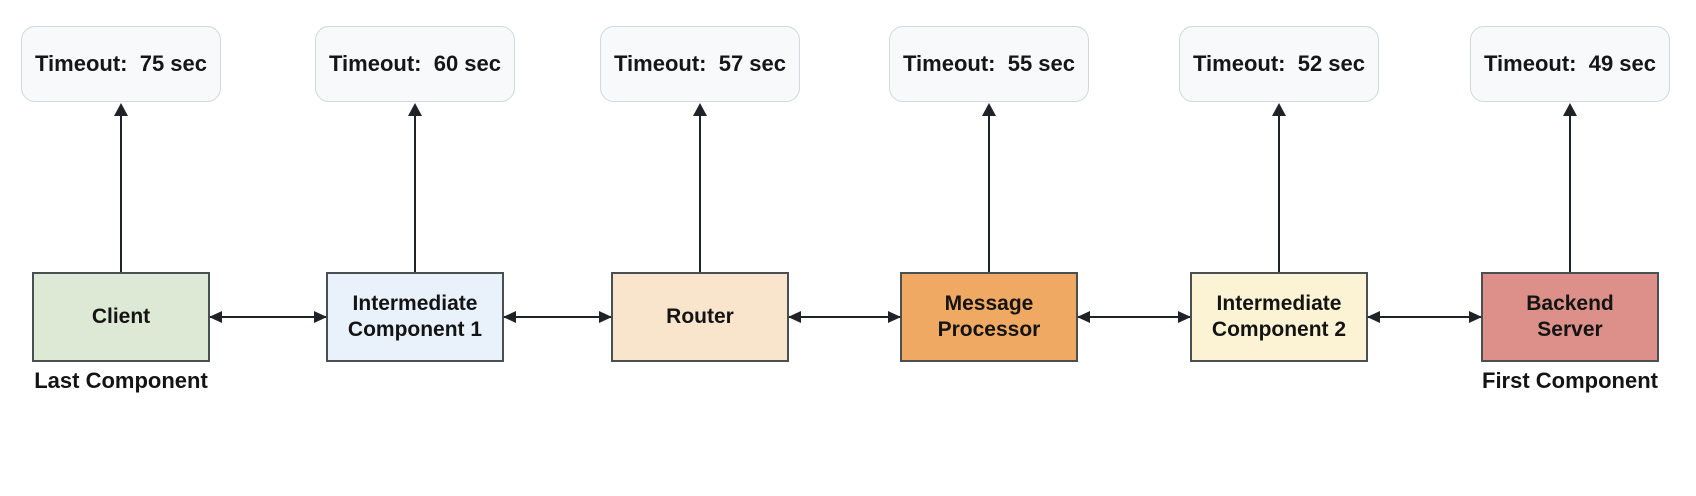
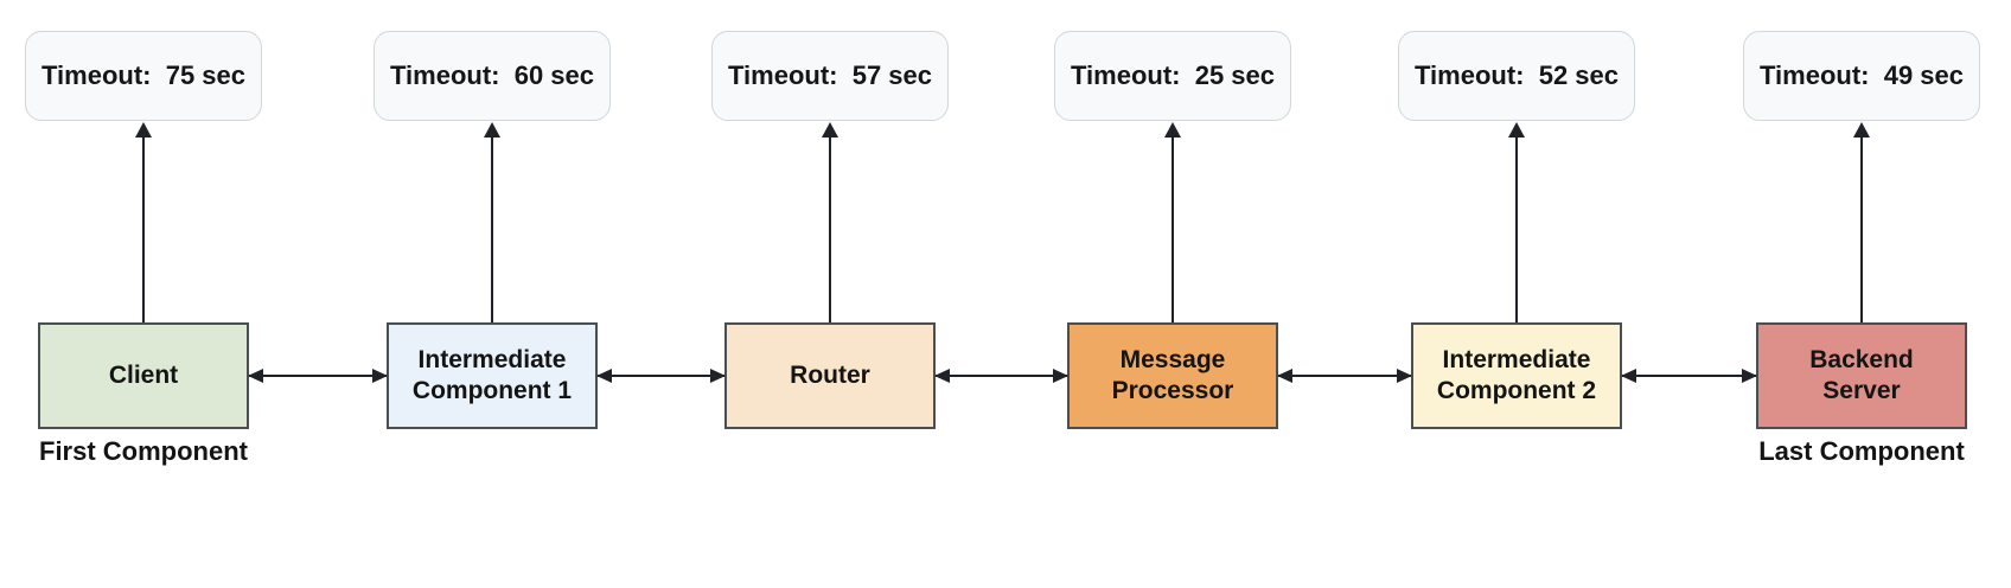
  Timeout: 75 sec
  Client
- Last Component
+ First Component
  Timeout: 60 sec
  Intermediate
  Component 1
  Timeout: 57 sec
  Router
- Timeout: 55 sec
+ Timeout: 25 sec
  Message
  Processor
  Timeout: 52 sec
  Intermediate
  Component 2
  Timeout: 49 sec
  Backend
  Server
- First Component
+ Last Component
